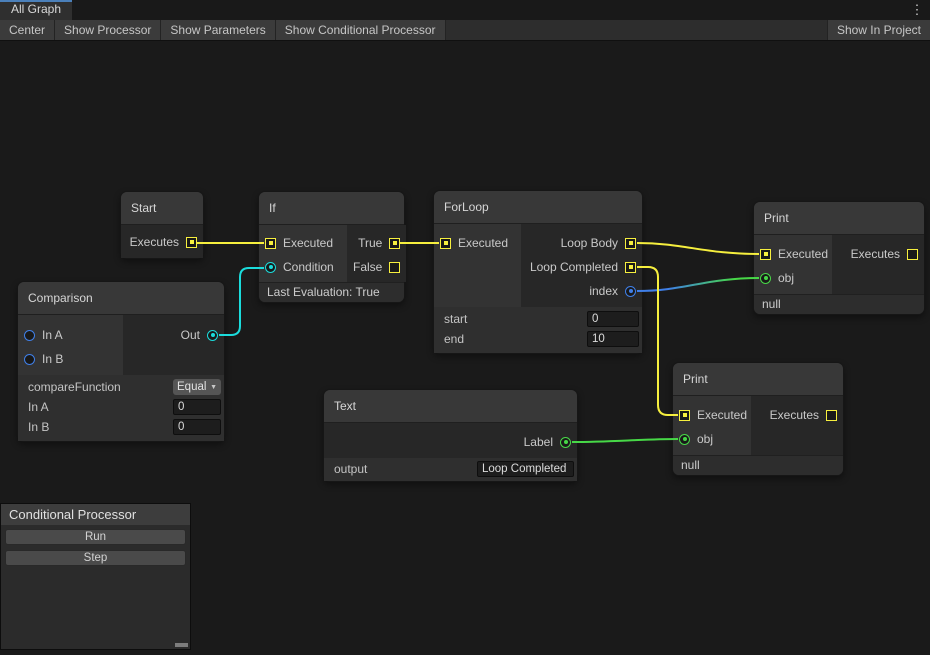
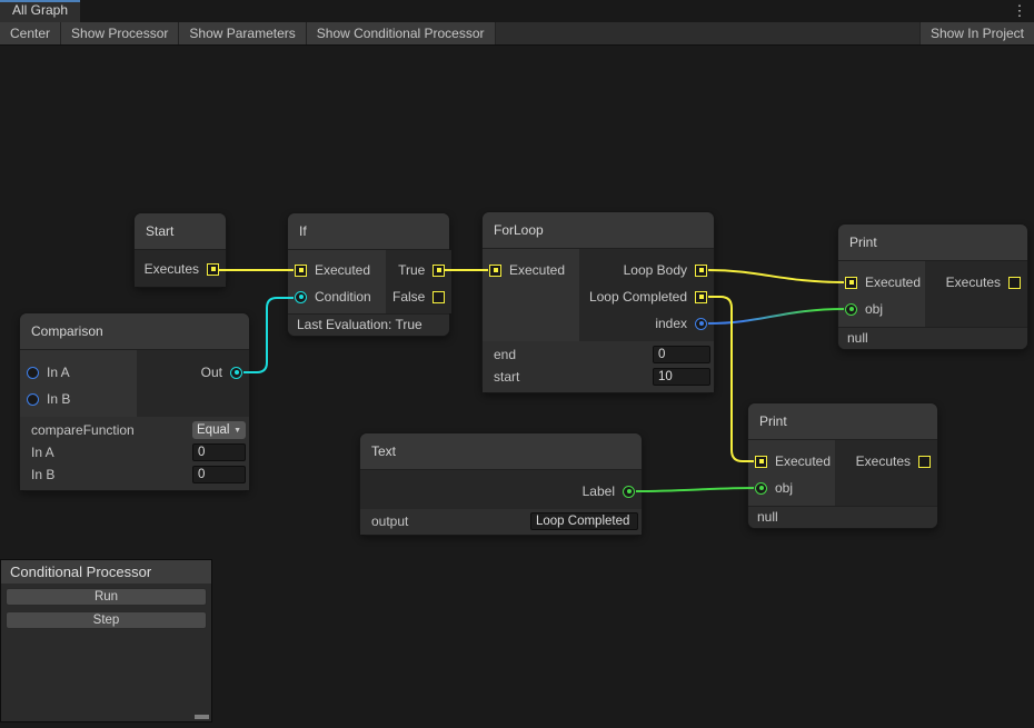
  All Graph
  ⋮
  Center
  Show Processor
  Show Parameters
  Show Conditional Processor
  Show In Project
  Start
  Executes
  If
  Executed
  Condition
  True
  False
  Last Evaluation: True
  ForLoop
  Executed
  Loop Body
  Loop Completed
  index
- start
+ end
  0
- end
+ start
  10
  Print
  Executed
  obj
  Executes
  null
  Comparison
  In A
  In B
  Out
  compareFunction
  Equal
  In A
  0
  In B
  0
  Text
  Label
  output
  Loop Completed
  Print
  Executed
  obj
  Executes
  null
  Conditional Processor
  Run
  Step
